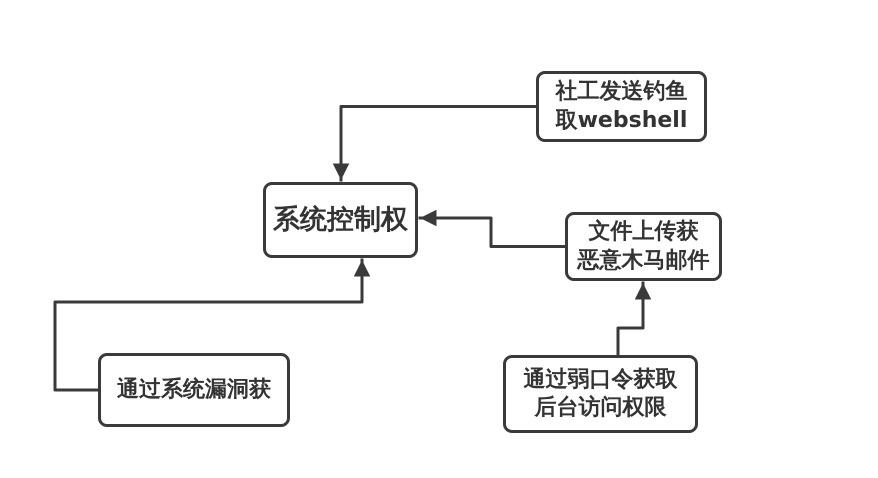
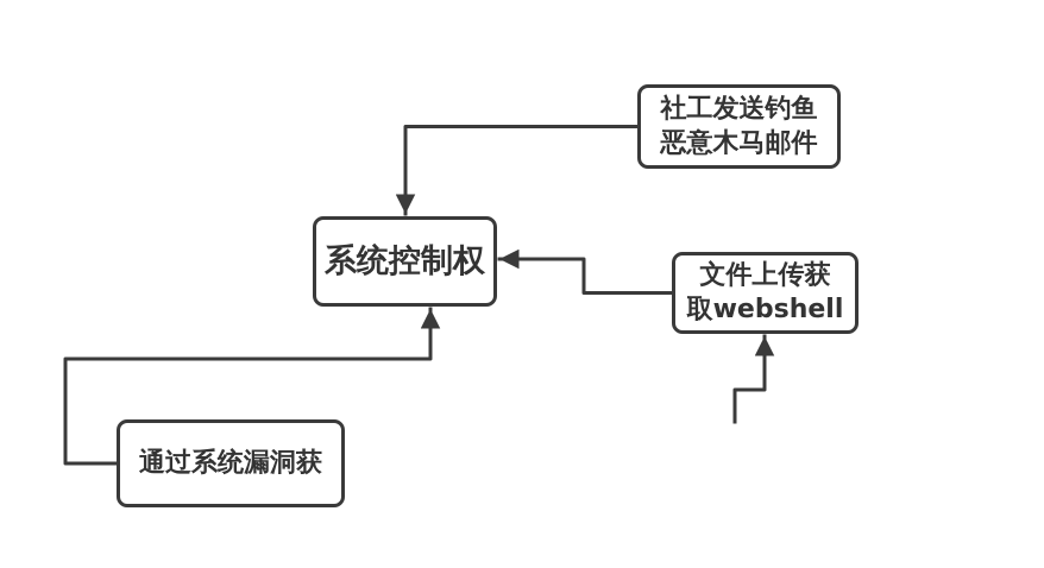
  社工发送钓鱼
- 取webshell
+ 恶意木马邮件
  系统控制权
  文件上传获
- 恶意木马邮件
+ 取webshell
  通过系统漏洞获
- 通过弱口令获取
- 后台访问权限
